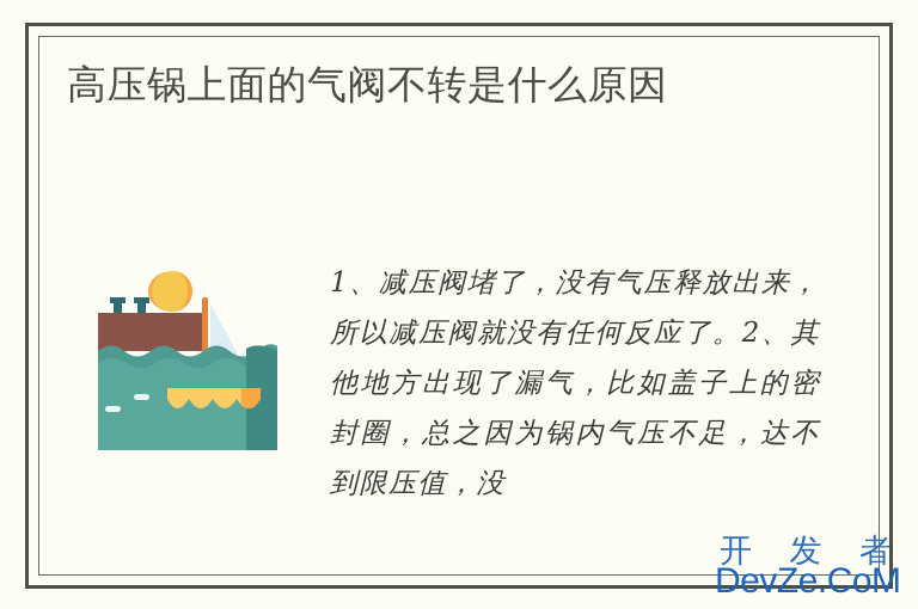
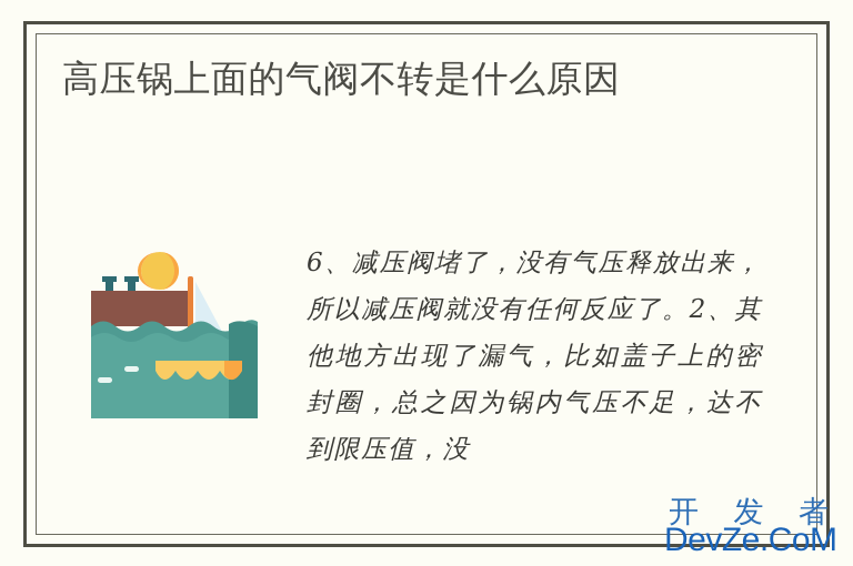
  高压锅上面的气阀不转是什么原因
- 1、减压阀堵了，没有气压释放出来，所以减压阀就没有任何反应了。2、其他地方出现了漏气，比如盖子上的密封圈，总之因为锅内气压不足，达不到限压值，没
+ 6、减压阀堵了，没有气压释放出来，所以减压阀就没有任何反应了。2、其他地方出现了漏气，比如盖子上的密封圈，总之因为锅内气压不足，达不到限压值，没
  开 发 者
  DevZe.CoM
